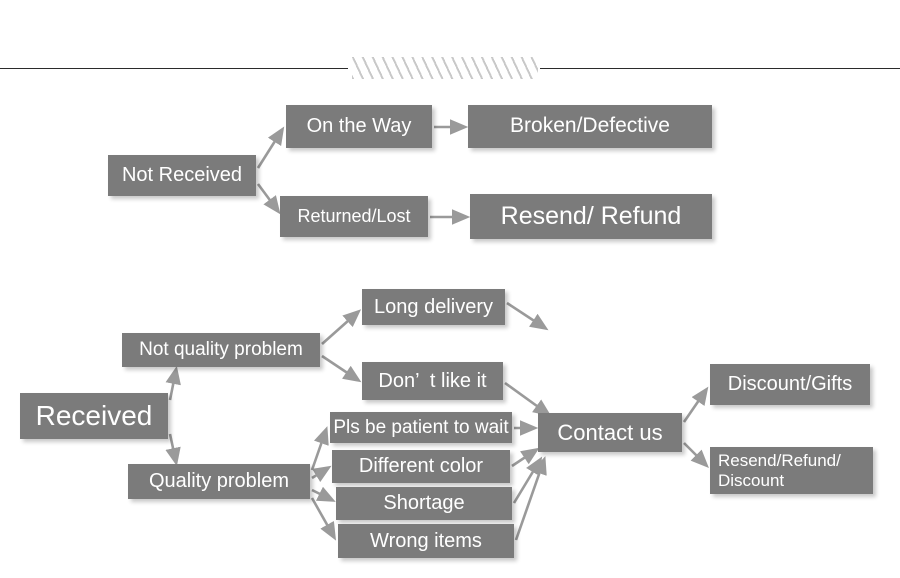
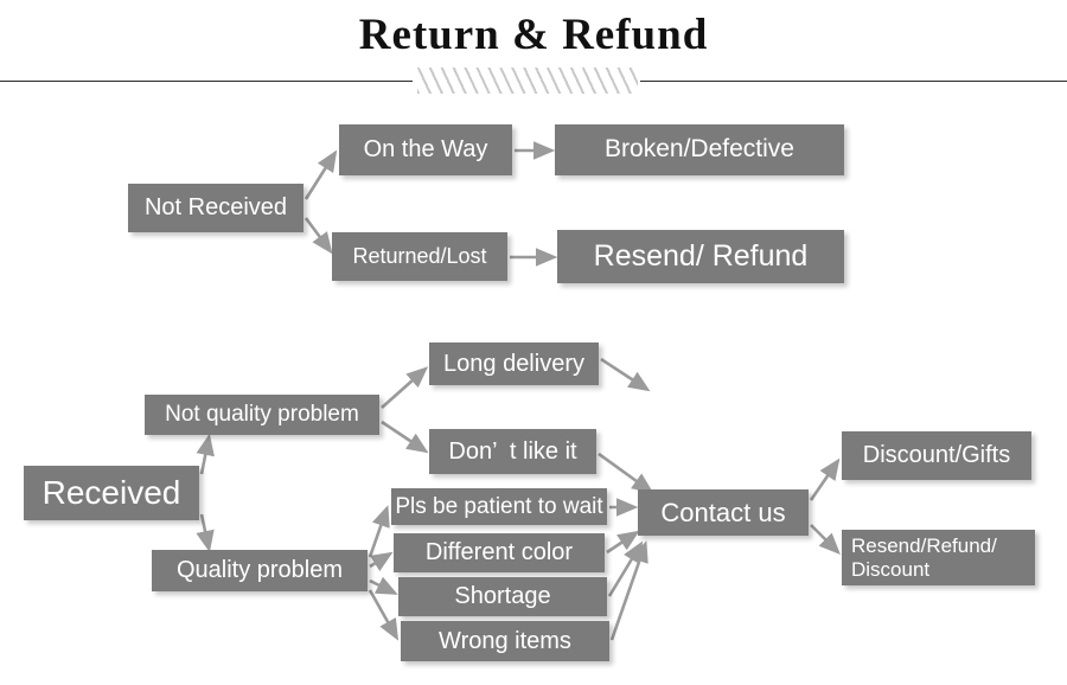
+ Return & Refund
  Not Received
  On the Way
  Broken/Defective
  Returned/Lost
  Resend/ Refund
  Received
  Not quality problem
  Quality problem
  Long delivery
  Don’ t like it
  Pls be patient to wait
  Different color
  Shortage
  Wrong items
  Contact us
  Discount/Gifts
  Resend/Refund/
  Discount
